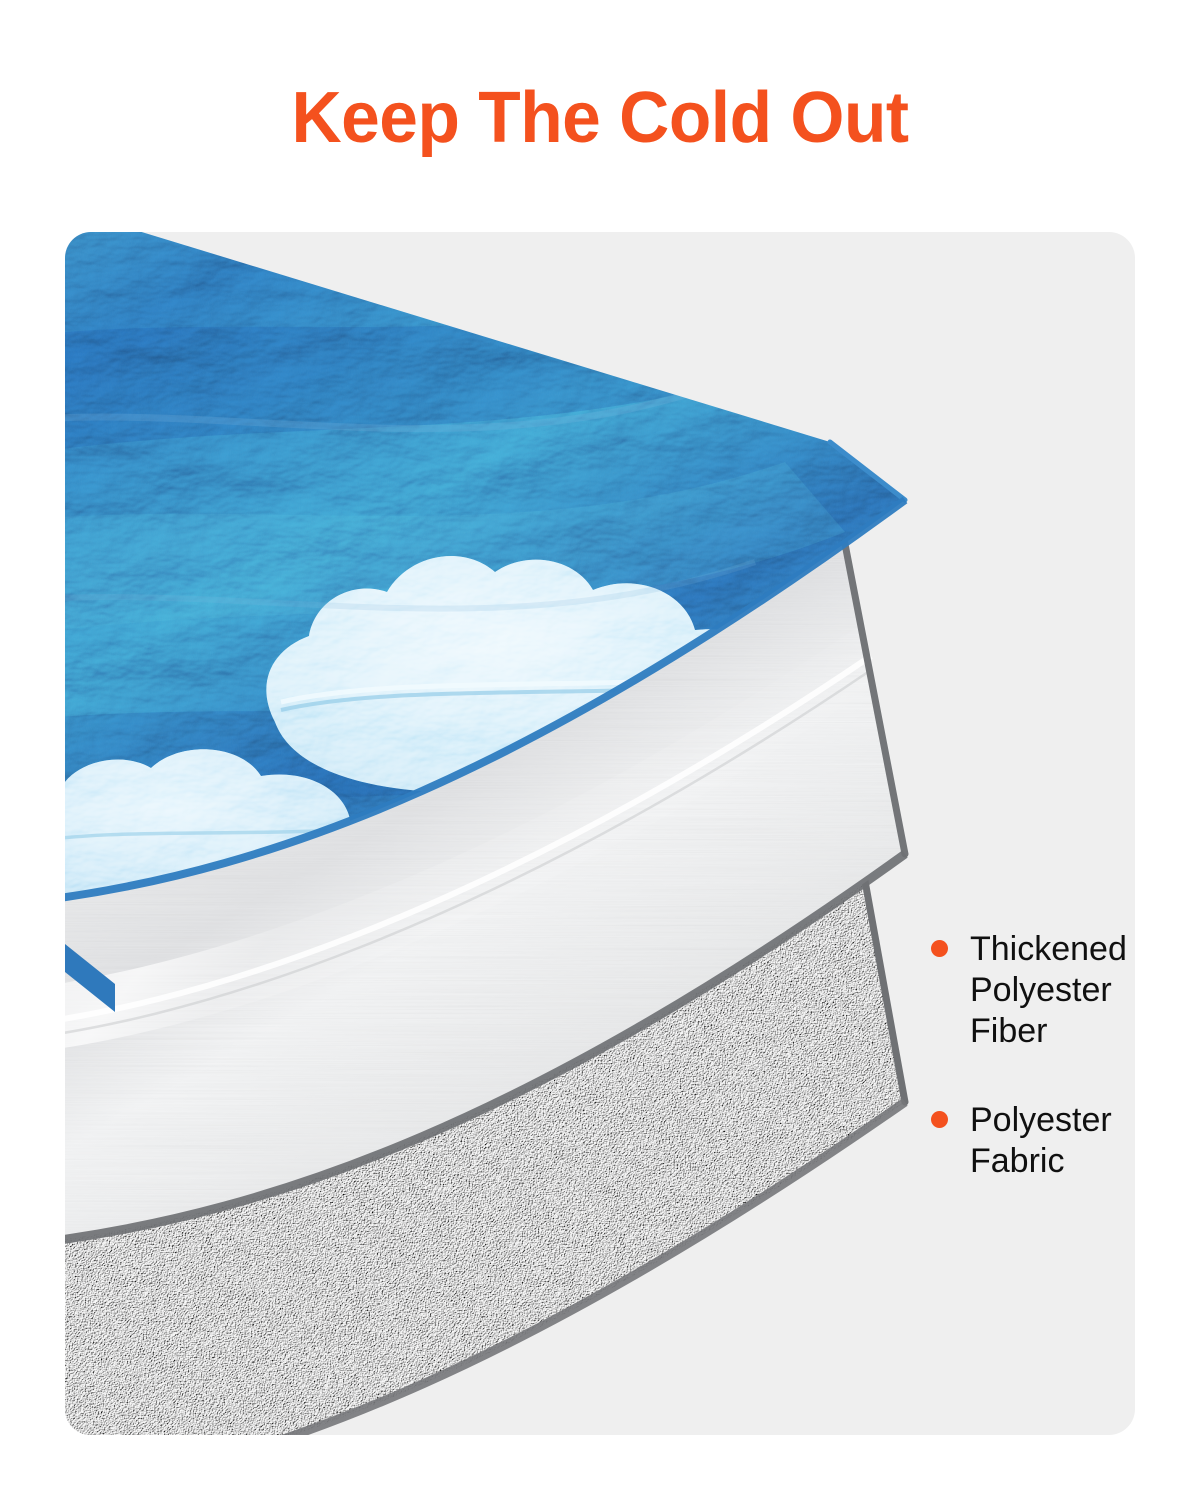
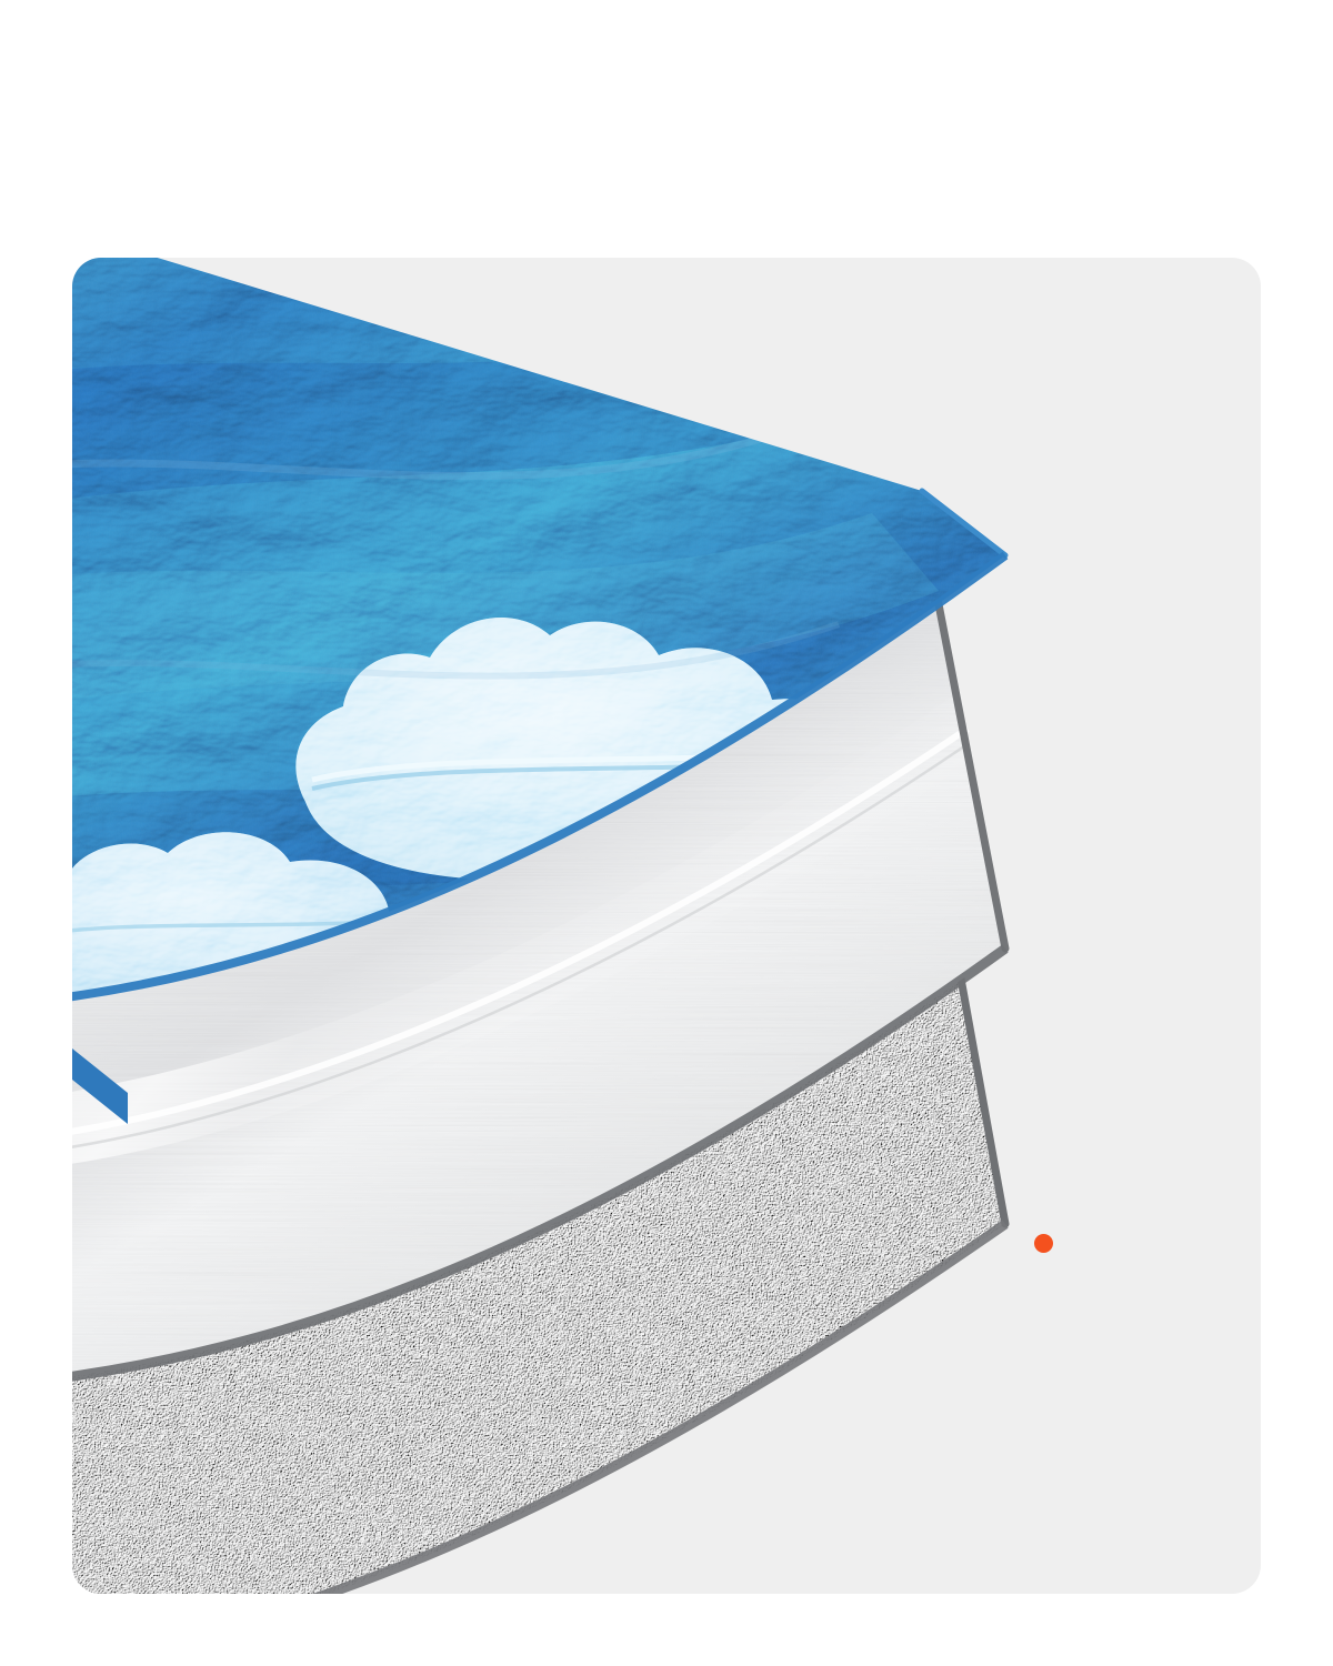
- Keep The Cold Out
- Thickened
- Polyester Fiber
- Polyester
- Fabric
